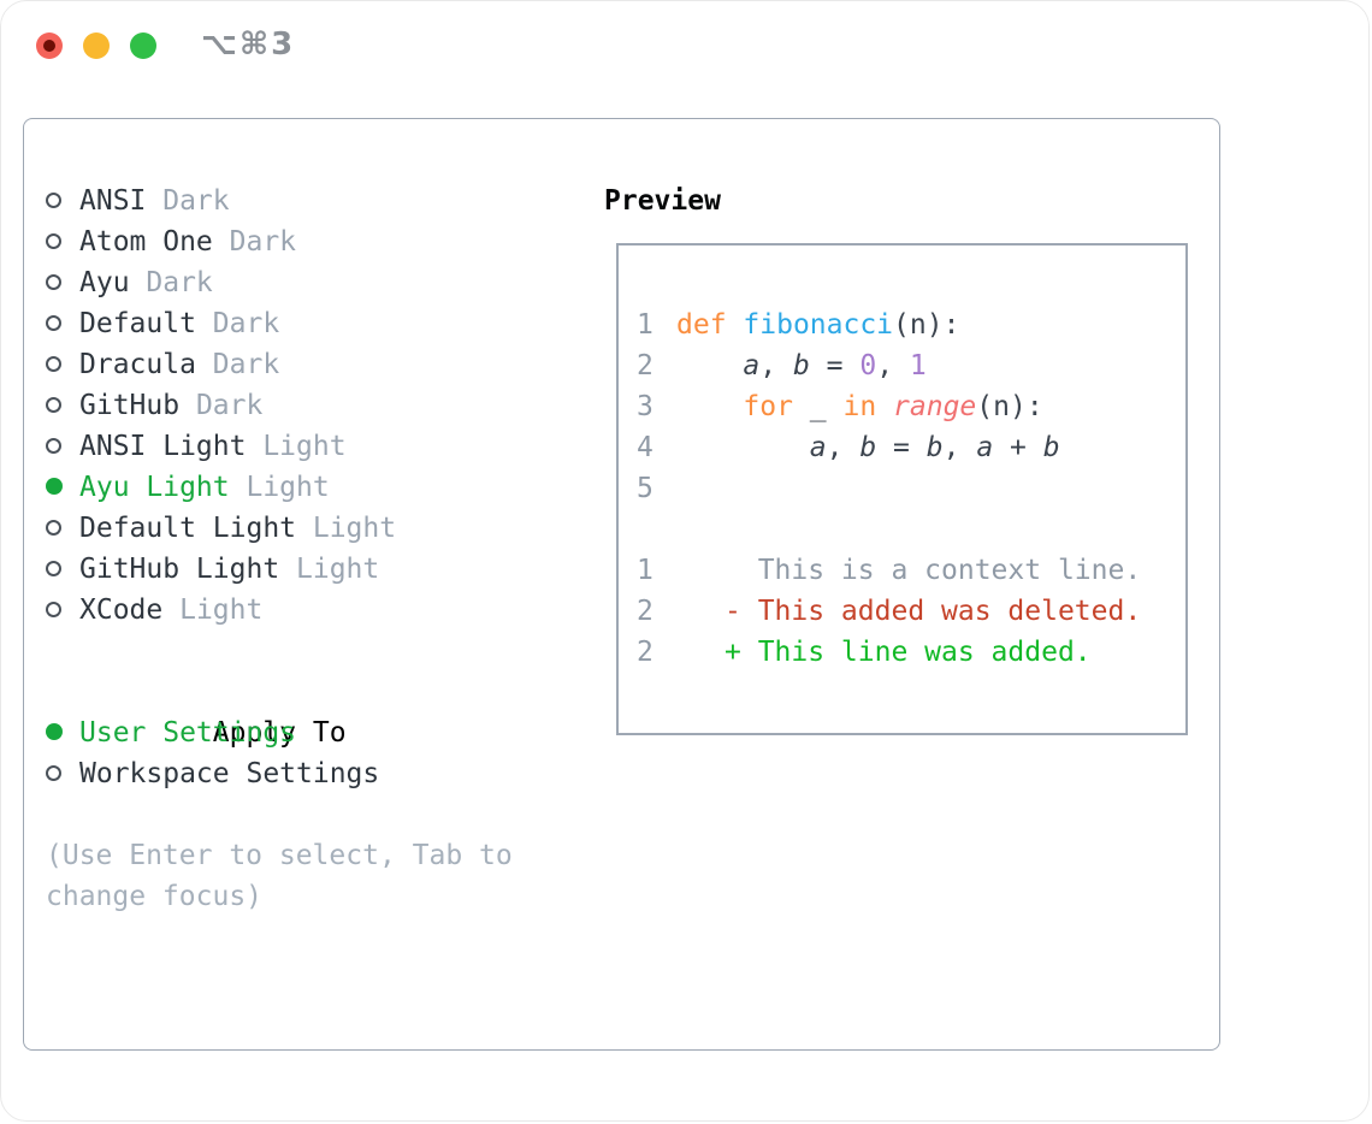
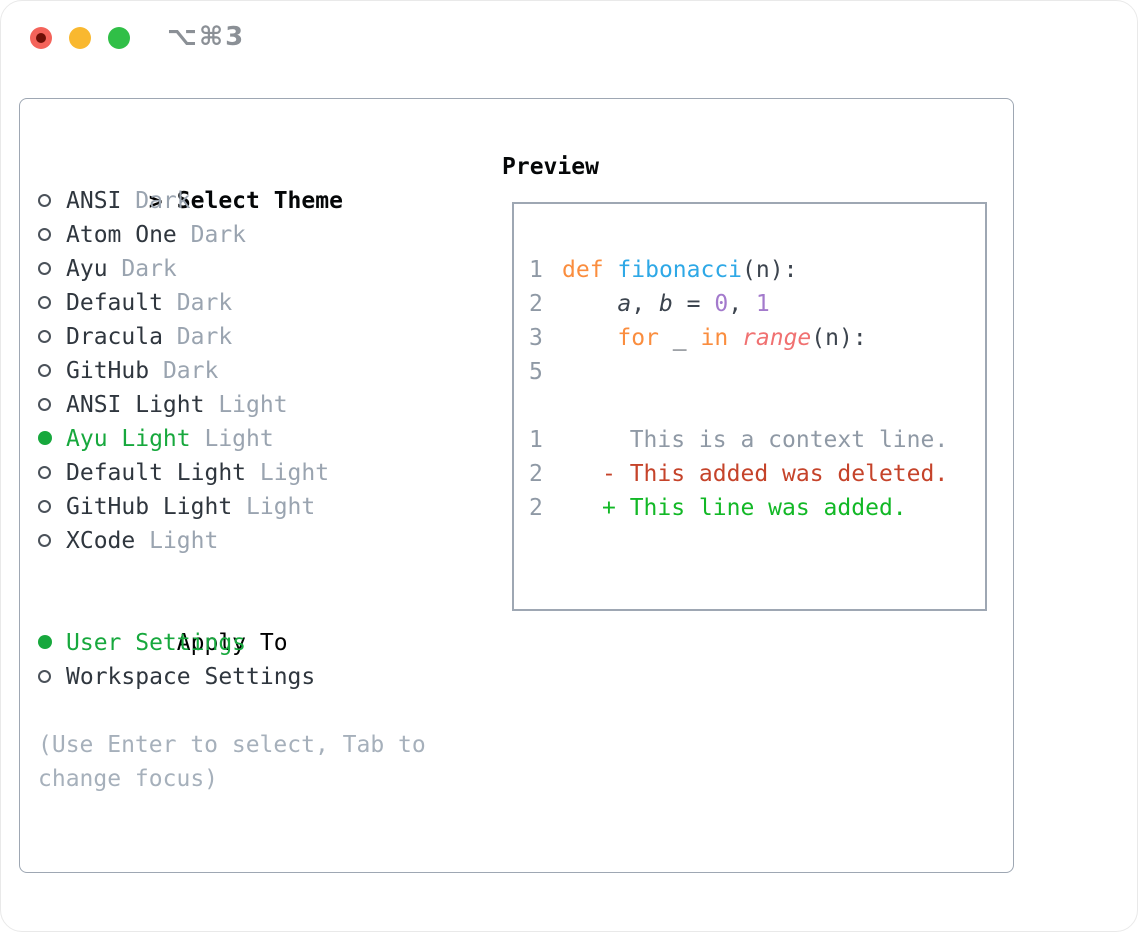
  ⌥⌘3
+ > Select Theme
  ANSI Dark
  Atom One Dark
  Ayu Dark
  Default Dark
  Dracula Dark
  GitHub Dark
  ANSI Light Light
  Ayu Light Light
  Default Light Light
  GitHub Light Light
  XCode Light
  Apply To
  User Settings
  Workspace Settings
  (Use Enter to select, Tab to
  change focus)
  Preview
  1
  def fibonacci(n):
  2
  a, b = 0, 1
  3
  for _ in range(n):
- 4
- a, b = b, a + b
  5
  1
  This is a context line.
  2
  - This added was deleted.
  2
  + This line was added.
